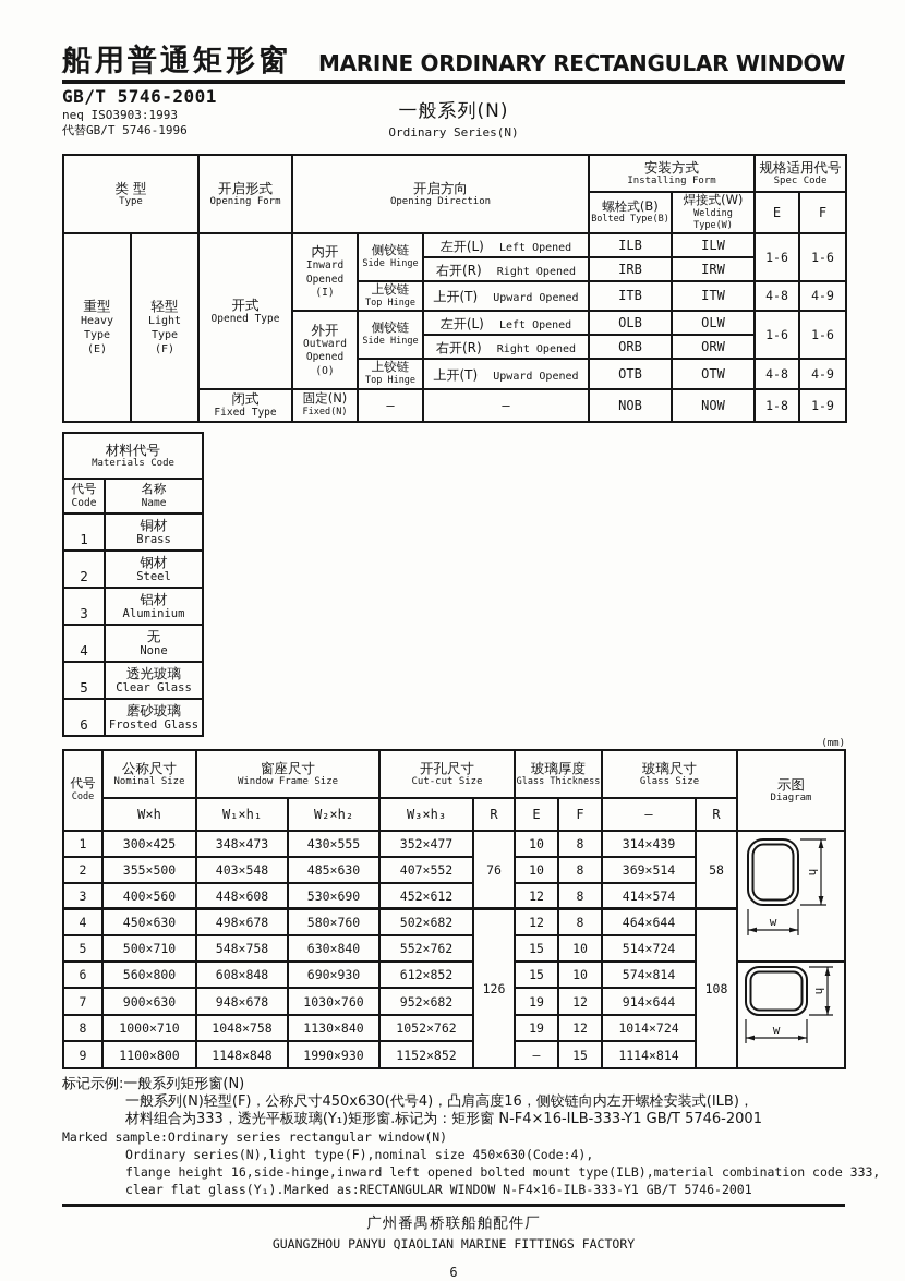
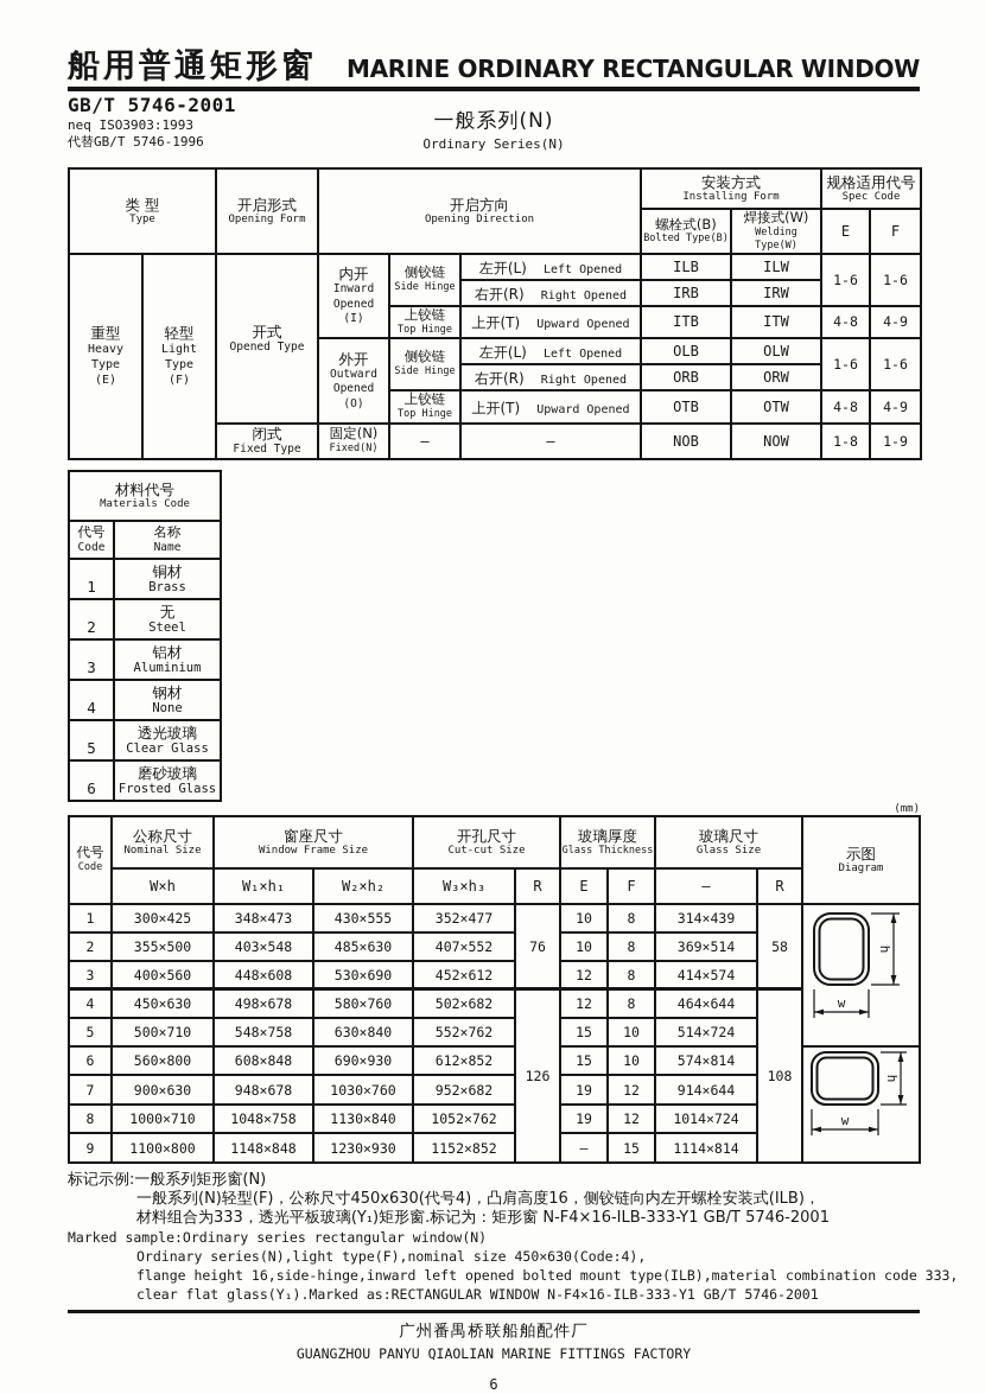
  船用普通矩形窗
  MARINE ORDINARY RECTANGULAR WINDOW
  GB/T 5746-2001
  neq ISO3903:1993
  代替GB/T 5746-1996
  一般系列(N)
  Ordinary Series(N)
  类 型 Type	开启形式 Opening Form	开启方向 Opening Direction	安装方式 Installing Form	规格适用代号 Spec Code
  螺栓式(B) Bolted Type(B)	焊接式(W) Welding Type(W)	E	F
  重型 Heavy Type (E)	轻型 Light Type (F)	开式 Opened Type	内开 Inward Opened (I)	侧铰链 Side Hinge	左开(L) Left Opened	ILB	ILW	1-6	1-6
  右开(R) Right Opened	IRB	IRW
  上铰链 Top Hinge	上开(T) Upward Opened	ITB	ITW	4-8	4-9
  外开 Outward Opened (O)	侧铰链 Side Hinge	左开(L) Left Opened	OLB	OLW	1-6	1-6
  右开(R) Right Opened	ORB	ORW
  上铰链 Top Hinge	上开(T) Upward Opened	OTB	OTW	4-8	4-9
  闭式 Fixed Type	固定(N) Fixed(N)	—	—	NOB	NOW	1-8	1-9
  材料代号 Materials Code
  代号 Code	名称 Name
  1	铜材 Brass
- 2	钢材 Steel
+ 2	无 Steel
  3	铝材 Aluminium
- 4	无 None
+ 4	钢材 None
  5	透光玻璃 Clear Glass
  6	磨砂玻璃 Frosted Glass
  (mm)
  代号 Code	公称尺寸 Nominal Size	窗座尺寸 Window Frame Size	开孔尺寸 Cut-cut Size	玻璃厚度 Glass Thickness	玻璃尺寸 Glass Size	示图 Diagram
  W×h	W₁×h₁	W₂×h₂	W₃×h₃	R	E	F	—	R
  1	300×425	348×473	430×555	352×477	76	10	8	314×439	58	w
  2	355×500	403×548	485×630	407×552	10	8	369×514
  3	400×560	448×608	530×690	452×612	12	8	414×574
  4	450×630	498×678	580×760	502×682	126	12	8	464×644	108
  5	500×710	548×758	630×840	552×762	15	10	514×724
  6	560×800	608×848	690×930	612×852	15	10	574×814	w
  7	900×630	948×678	1030×760	952×682	19	12	914×644
  8	1000×710	1048×758	1130×840	1052×762	19	12	1014×724
- 9	1100×800	1148×848	1990×930	1152×852	—	15	1114×814
+ 9	1100×800	1148×848	1230×930	1152×852	—	15	1114×814
  标记示例:一般系列矩形窗(N)
  一般系列(N)轻型(F)，公称尺寸450x630(代号4)，凸肩高度16，侧铰链向内左开螺栓安装式(ILB)，
  材料组合为333，透光平板玻璃(Y₁)矩形窗.标记为：矩形窗 N-F4×16-ILB-333-Y1 GB/T 5746-2001
  Marked sample:Ordinary series rectangular window(N)
  Ordinary series(N),light type(F),nominal size 450×630(Code:4),
  flange height 16,side-hinge,inward left opened bolted mount type(ILB),material combination code 333,
  clear flat glass(Y₁).Marked as:RECTANGULAR WINDOW N-F4×16-ILB-333-Y1 GB/T 5746-2001
  广州番禺桥联船舶配件厂
  GUANGZHOU PANYU QIAOLIAN MARINE FITTINGS FACTORY
  6
